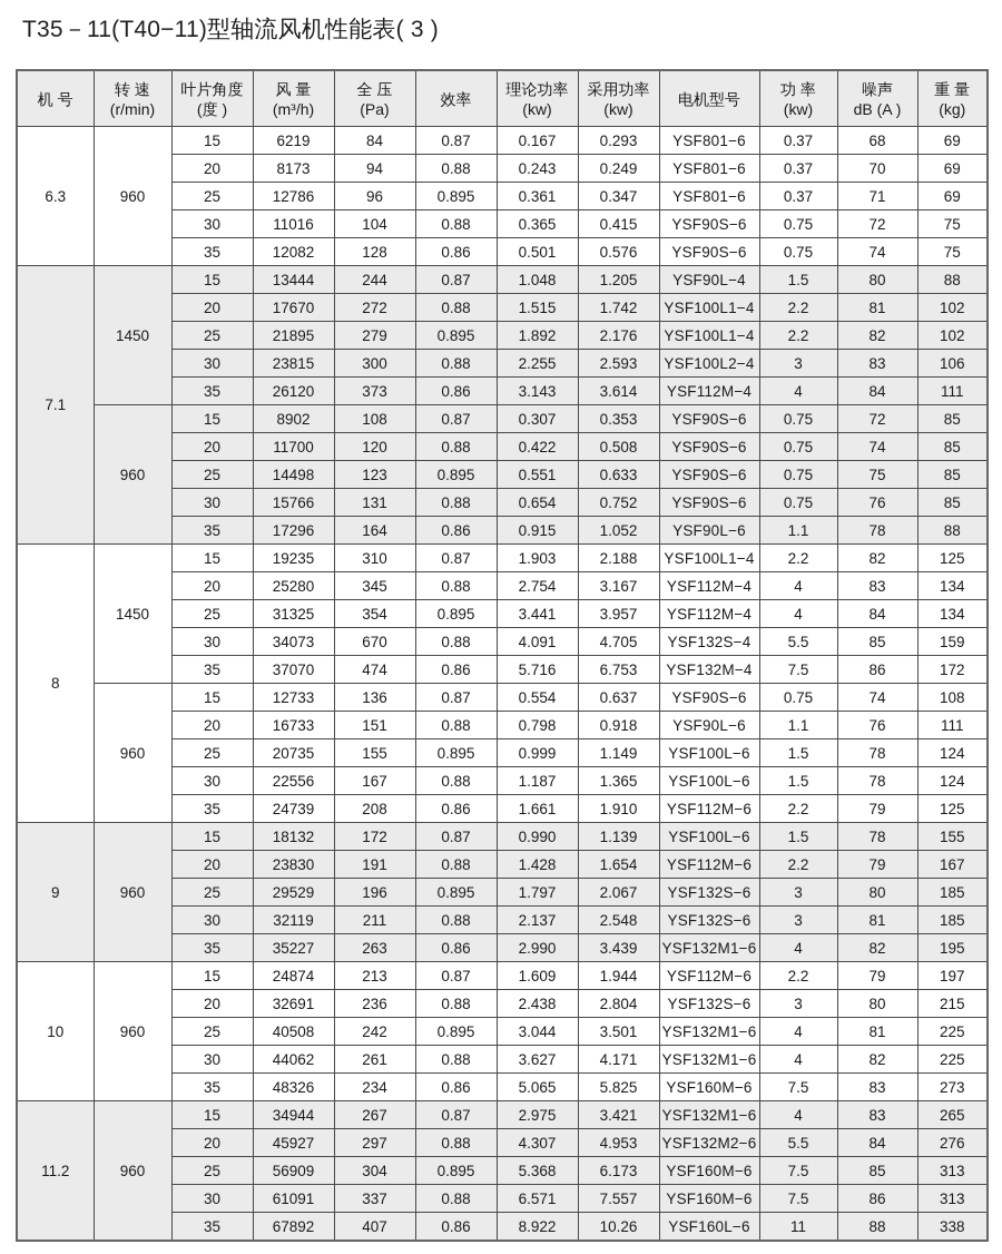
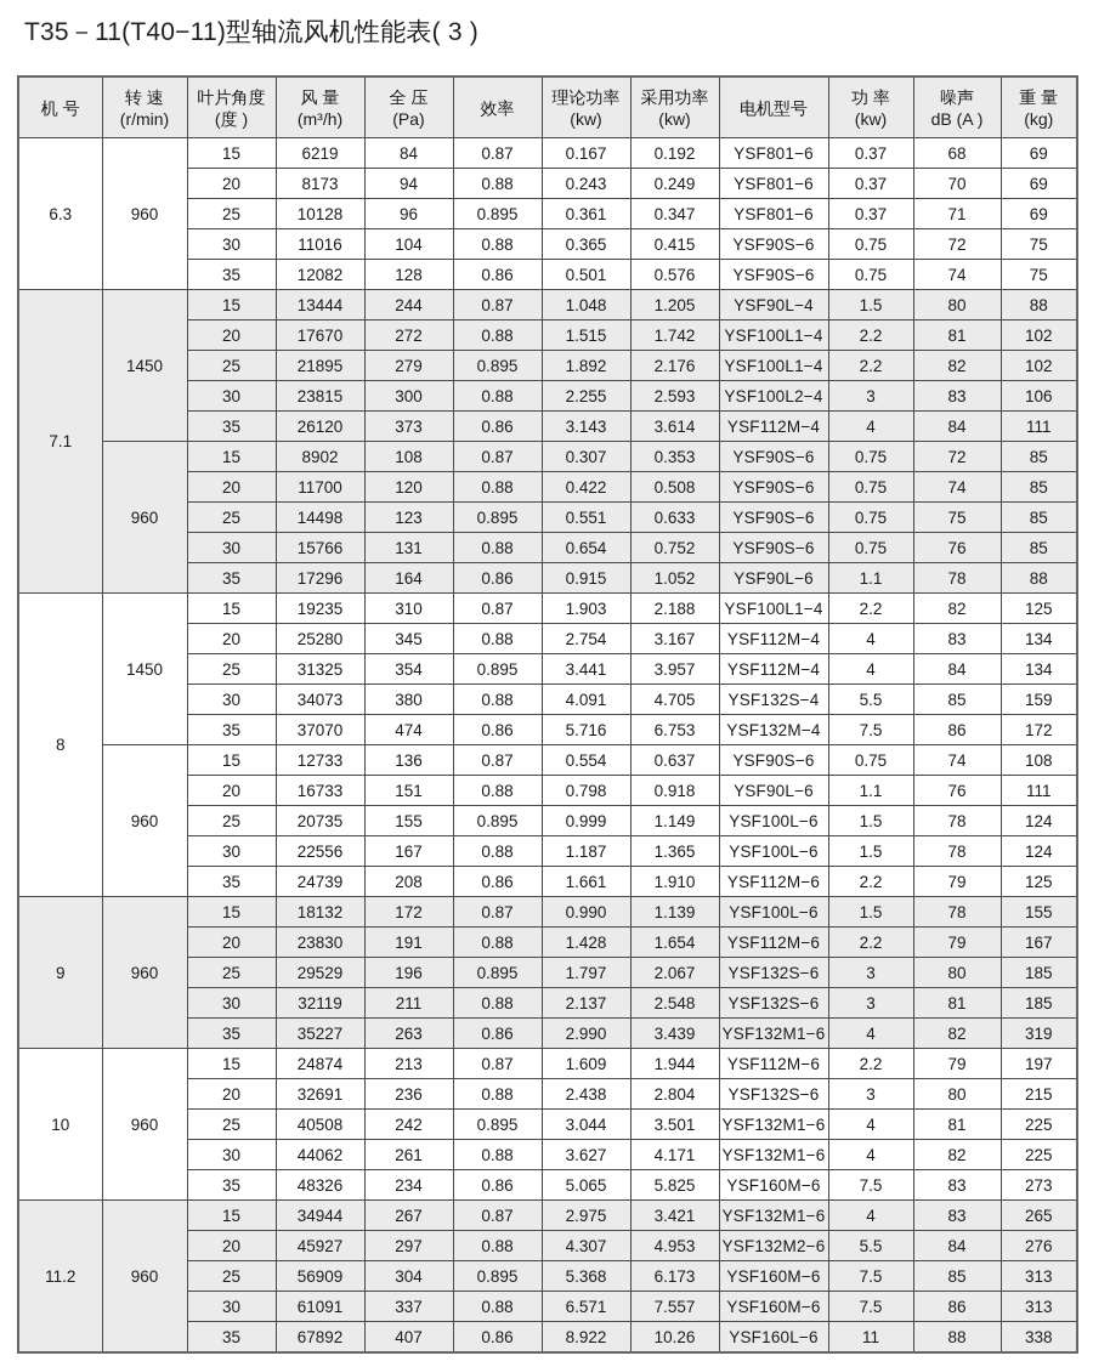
  T35－11(T40−11)型轴流风机性能表( 3 )
  机 号	转 速(r/min)	叶片角度(度 )	风 量(m³/h)	全 压(Pa)	效率	理论功率(kw)	采用功率(kw)	电机型号	功 率(kw)	噪声dB (A )	重 量(kg)
- 6.3	960	15	6219	84	0.87	0.167	0.293	YSF801−6	0.37	68	69
+ 6.3	960	15	6219	84	0.87	0.167	0.192	YSF801−6	0.37	68	69
  20	8173	94	0.88	0.243	0.249	YSF801−6	0.37	70	69
- 25	12786	96	0.895	0.361	0.347	YSF801−6	0.37	71	69
+ 25	10128	96	0.895	0.361	0.347	YSF801−6	0.37	71	69
  30	11016	104	0.88	0.365	0.415	YSF90S−6	0.75	72	75
  35	12082	128	0.86	0.501	0.576	YSF90S−6	0.75	74	75
  7.1	1450	15	13444	244	0.87	1.048	1.205	YSF90L−4	1.5	80	88
  20	17670	272	0.88	1.515	1.742	YSF100L1−4	2.2	81	102
  25	21895	279	0.895	1.892	2.176	YSF100L1−4	2.2	82	102
  30	23815	300	0.88	2.255	2.593	YSF100L2−4	3	83	106
  35	26120	373	0.86	3.143	3.614	YSF112M−4	4	84	111
  960	15	8902	108	0.87	0.307	0.353	YSF90S−6	0.75	72	85
  20	11700	120	0.88	0.422	0.508	YSF90S−6	0.75	74	85
  25	14498	123	0.895	0.551	0.633	YSF90S−6	0.75	75	85
  30	15766	131	0.88	0.654	0.752	YSF90S−6	0.75	76	85
  35	17296	164	0.86	0.915	1.052	YSF90L−6	1.1	78	88
  8	1450	15	19235	310	0.87	1.903	2.188	YSF100L1−4	2.2	82	125
  20	25280	345	0.88	2.754	3.167	YSF112M−4	4	83	134
  25	31325	354	0.895	3.441	3.957	YSF112M−4	4	84	134
- 30	34073	670	0.88	4.091	4.705	YSF132S−4	5.5	85	159
+ 30	34073	380	0.88	4.091	4.705	YSF132S−4	5.5	85	159
  35	37070	474	0.86	5.716	6.753	YSF132M−4	7.5	86	172
  960	15	12733	136	0.87	0.554	0.637	YSF90S−6	0.75	74	108
  20	16733	151	0.88	0.798	0.918	YSF90L−6	1.1	76	111
  25	20735	155	0.895	0.999	1.149	YSF100L−6	1.5	78	124
  30	22556	167	0.88	1.187	1.365	YSF100L−6	1.5	78	124
  35	24739	208	0.86	1.661	1.910	YSF112M−6	2.2	79	125
  9	960	15	18132	172	0.87	0.990	1.139	YSF100L−6	1.5	78	155
  20	23830	191	0.88	1.428	1.654	YSF112M−6	2.2	79	167
  25	29529	196	0.895	1.797	2.067	YSF132S−6	3	80	185
  30	32119	211	0.88	2.137	2.548	YSF132S−6	3	81	185
- 35	35227	263	0.86	2.990	3.439	YSF132M1−6	4	82	195
+ 35	35227	263	0.86	2.990	3.439	YSF132M1−6	4	82	319
  10	960	15	24874	213	0.87	1.609	1.944	YSF112M−6	2.2	79	197
  20	32691	236	0.88	2.438	2.804	YSF132S−6	3	80	215
  25	40508	242	0.895	3.044	3.501	YSF132M1−6	4	81	225
  30	44062	261	0.88	3.627	4.171	YSF132M1−6	4	82	225
  35	48326	234	0.86	5.065	5.825	YSF160M−6	7.5	83	273
  11.2	960	15	34944	267	0.87	2.975	3.421	YSF132M1−6	4	83	265
  20	45927	297	0.88	4.307	4.953	YSF132M2−6	5.5	84	276
  25	56909	304	0.895	5.368	6.173	YSF160M−6	7.5	85	313
  30	61091	337	0.88	6.571	7.557	YSF160M−6	7.5	86	313
  35	67892	407	0.86	8.922	10.26	YSF160L−6	11	88	338
